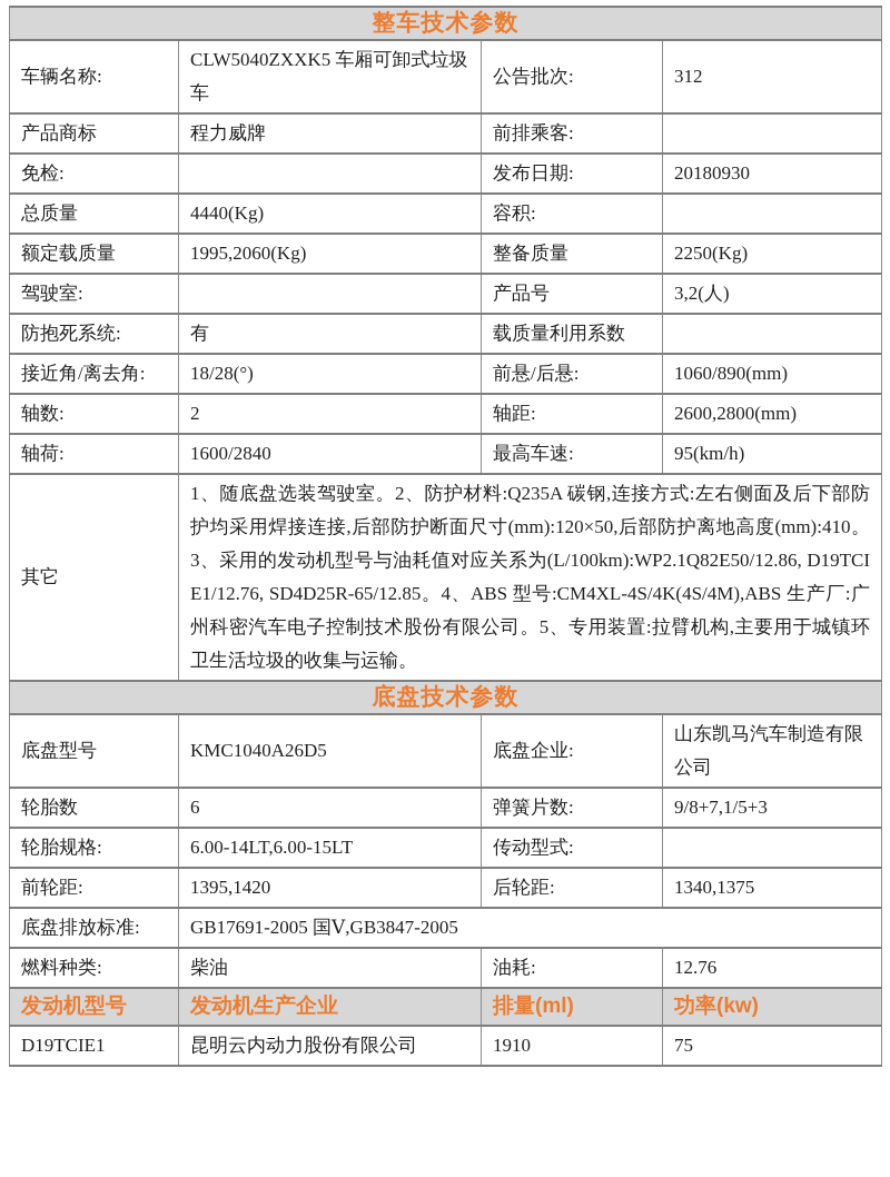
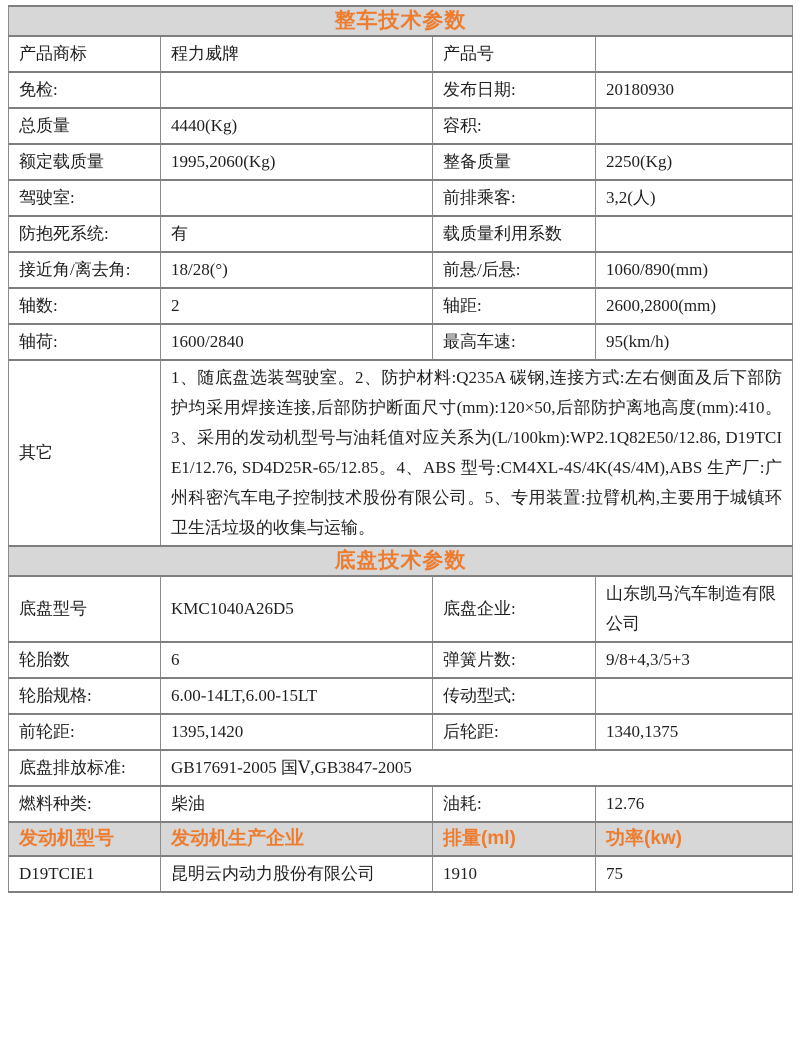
  整车技术参数
- 车辆名称:	CLW5040ZXXK5 车厢可卸式垃圾车	公告批次:	312
- 产品商标	程力威牌	前排乘客:
+ 产品商标	程力威牌	产品号
  免检:		发布日期:	20180930
  总质量	4440(Kg)	容积:
  额定载质量	1995,2060(Kg)	整备质量	2250(Kg)
- 驾驶室:		产品号	3,2(人)
+ 驾驶室:		前排乘客:	3,2(人)
  防抱死系统:	有	载质量利用系数
  接近角/离去角:	18/28(°)	前悬/后悬:	1060/890(mm)
  轴数:	2	轴距:	2600,2800(mm)
  轴荷:	1600/2840	最高车速:	95(km/h)
  其它	1、随底盘选装驾驶室。2、防护材料:Q235A 碳钢,连接方式:左右侧面及后下部防护均采用焊接连接,后部防护断面尺寸(mm):120×50,后部防护离地高度(mm):410。3、采用的发动机型号与油耗值对应关系为(L/100km):WP2.1Q82E50/12.86, D19TCIE1/12.76, SD4D25R-65/12.85。4、ABS 型号:CM4XL-4S/4K(4S/4M),ABS 生产厂:广州科密汽车电子控制技术股份有限公司。5、专用装置:拉臂机构,主要用于城镇环卫生活垃圾的收集与运输。
  底盘技术参数
  底盘型号	KMC1040A26D5	底盘企业:	山东凯马汽车制造有限公司
- 轮胎数	6	弹簧片数:	9/8+7,1/5+3
+ 轮胎数	6	弹簧片数:	9/8+4,3/5+3
  轮胎规格:	6.00-14LT,6.00-15LT	传动型式:
  前轮距:	1395,1420	后轮距:	1340,1375
  底盘排放标准:	GB17691-2005 国Ⅴ,GB3847-2005
  燃料种类:	柴油	油耗:	12.76
  发动机型号	发动机生产企业	排量(ml)	功率(kw)
  D19TCIE1	昆明云内动力股份有限公司	1910	75
